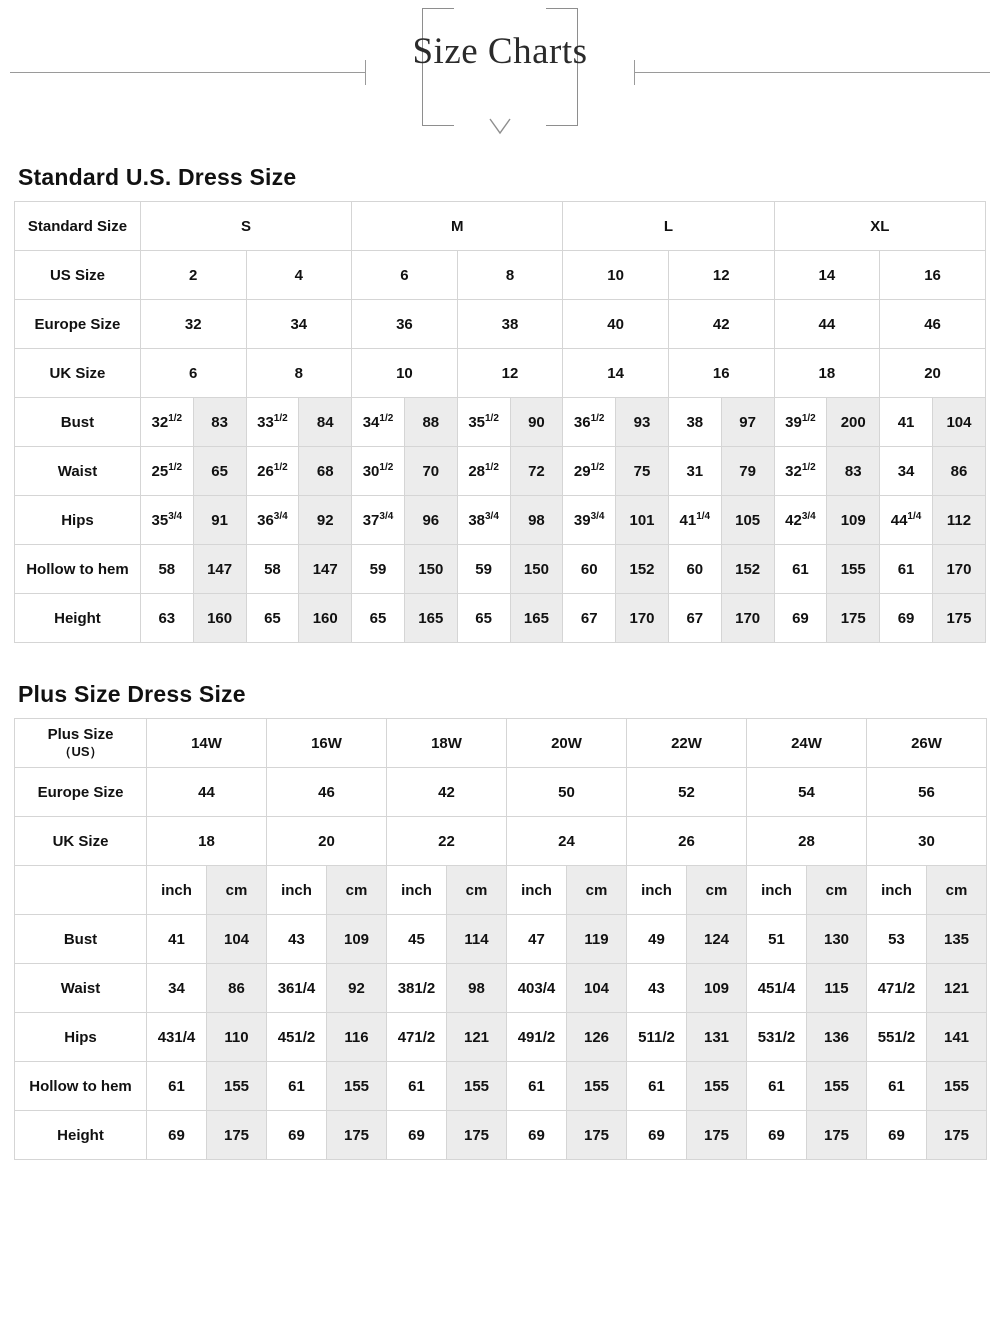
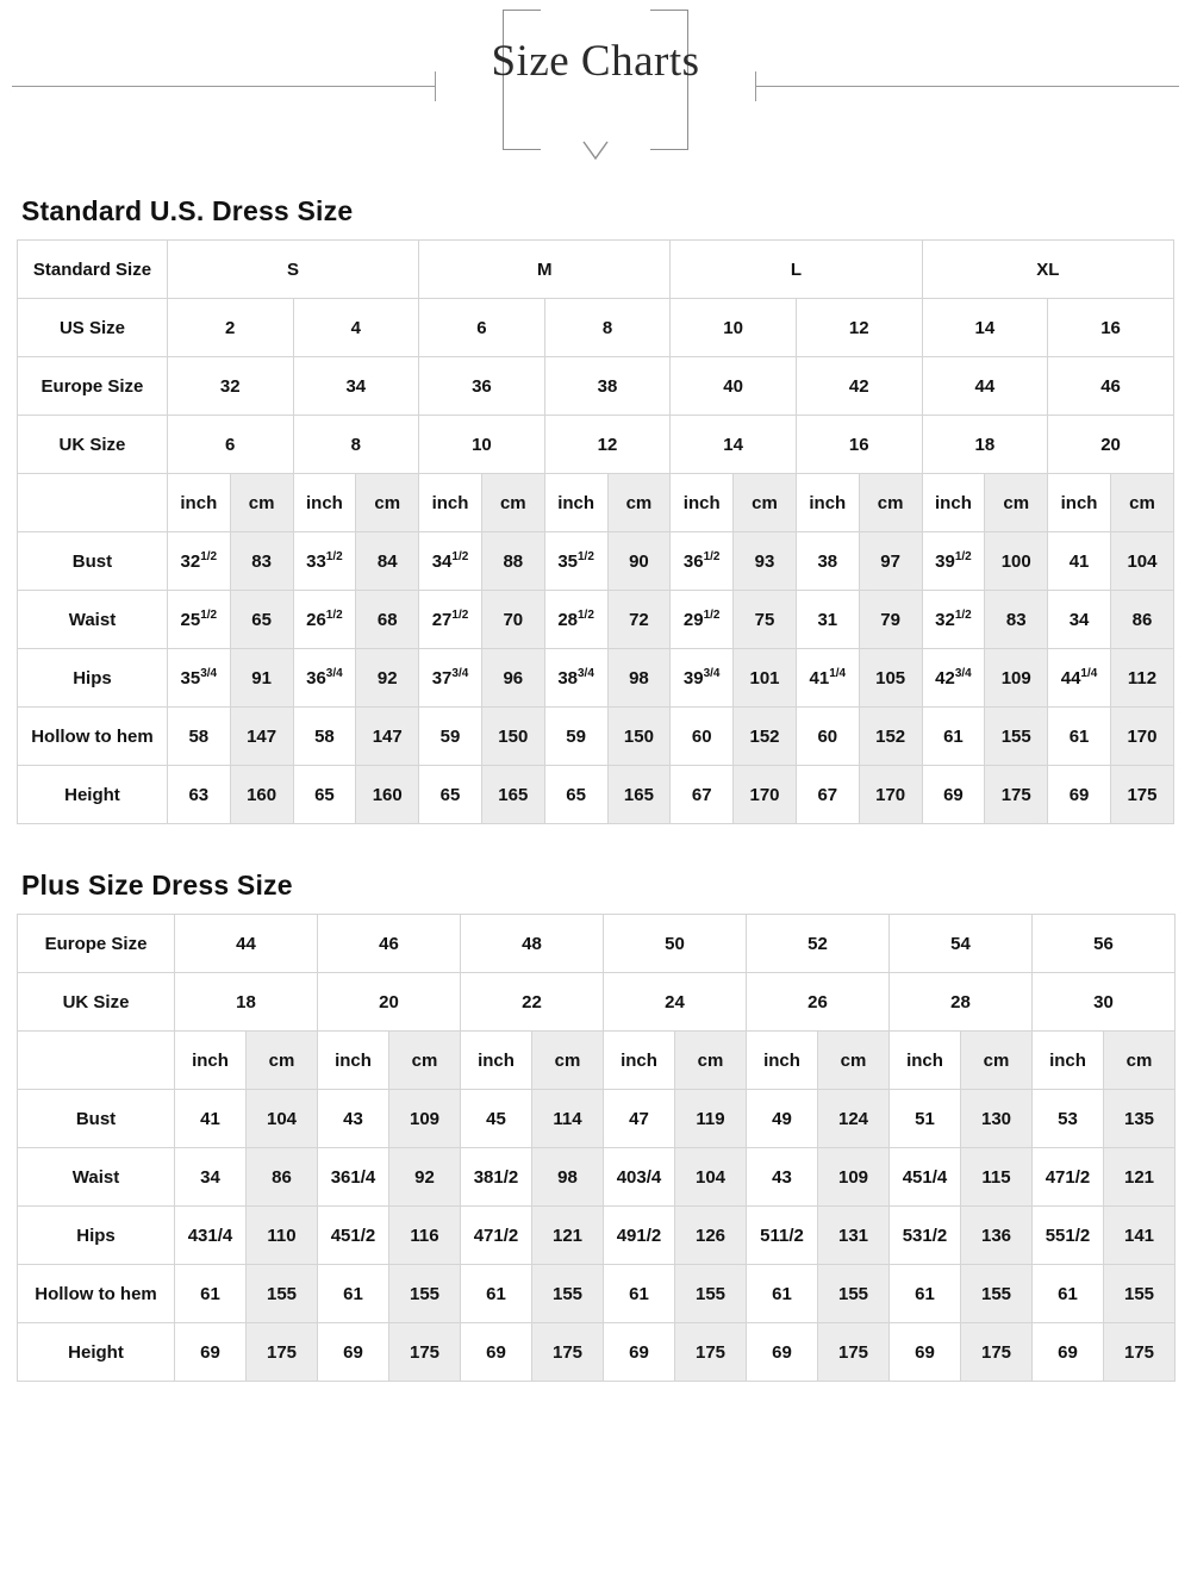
  Size Charts
  Standard U.S. Dress Size
  Standard Size	S	M	L	XL
  US Size	2	4	6	8	10	12	14	16
  Europe Size	32	34	36	38	40	42	44	46
  UK Size	6	8	10	12	14	16	18	20
+ 	inch	cm	inch	cm	inch	cm	inch	cm	inch	cm	inch	cm	inch	cm	inch	cm
- Bust	321/2	83	331/2	84	341/2	88	351/2	90	361/2	93	38	97	391/2	200	41	104
+ Bust	321/2	83	331/2	84	341/2	88	351/2	90	361/2	93	38	97	391/2	100	41	104
- Waist	251/2	65	261/2	68	301/2	70	281/2	72	291/2	75	31	79	321/2	83	34	86
+ Waist	251/2	65	261/2	68	271/2	70	281/2	72	291/2	75	31	79	321/2	83	34	86
  Hips	353/4	91	363/4	92	373/4	96	383/4	98	393/4	101	411/4	105	423/4	109	441/4	112
  Hollow to hem	58	147	58	147	59	150	59	150	60	152	60	152	61	155	61	170
  Height	63	160	65	160	65	165	65	165	67	170	67	170	69	175	69	175
  Plus Size Dress Size
- Plus Size （US）	14W	16W	18W	20W	22W	24W	26W
- Europe Size	44	46	42	50	52	54	56
+ Europe Size	44	46	48	50	52	54	56
  UK Size	18	20	22	24	26	28	30
  	inch	cm	inch	cm	inch	cm	inch	cm	inch	cm	inch	cm	inch	cm
  Bust	41	104	43	109	45	114	47	119	49	124	51	130	53	135
  Waist	34	86	361/4	92	381/2	98	403/4	104	43	109	451/4	115	471/2	121
  Hips	431/4	110	451/2	116	471/2	121	491/2	126	511/2	131	531/2	136	551/2	141
  Hollow to hem	61	155	61	155	61	155	61	155	61	155	61	155	61	155
  Height	69	175	69	175	69	175	69	175	69	175	69	175	69	175
